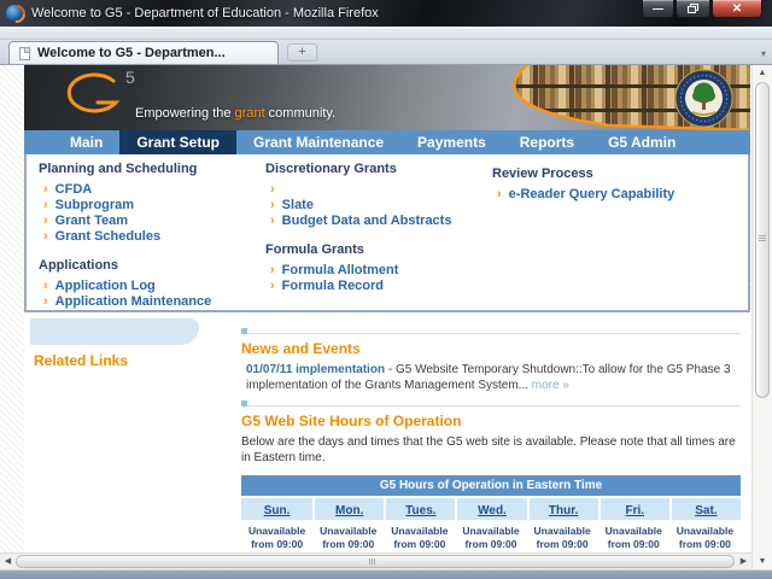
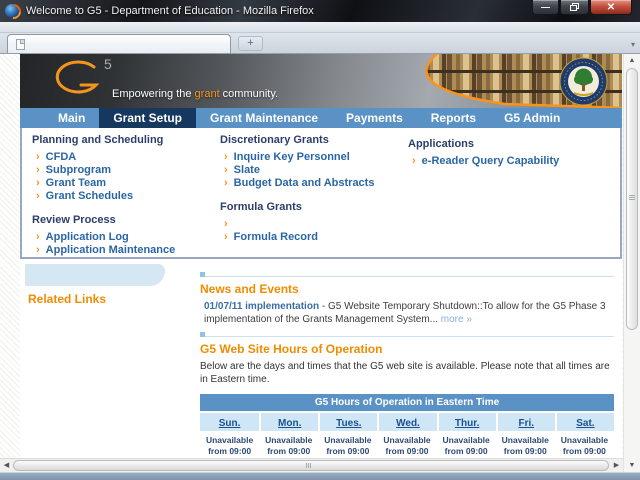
  Welcome to G5 - Department of Education - Mozilla Firefox
  —
  ✕
- Welcome to G5 - Departmen...
  +
  ▾
  5
  Empowering the grant community.
  Main
  Grant Setup
  Grant Maintenance
  Payments
  Reports
  G5 Admin
  Planning and Scheduling
  ›
  CFDA
  ›
  Subprogram
  ›
  Grant Team
  ›
  Grant Schedules
- Applications
+ Review Process
  ›
  Application Log
  ›
  Application Maintenance
  Discretionary Grants
  ›
+ Inquire Key Personnel
  ›
  Slate
  ›
  Budget Data and Abstracts
  Formula Grants
  ›
- Formula Allotment
  ›
  Formula Record
- Review Process
+ Applications
  ›
  e-Reader Query Capability
  Related Links
  News and Events
  01/07/11 implementation - G5 Website Temporary Shutdown::To allow for the G5 Phase 3 implementation of the Grants Management System... more »
  G5 Web Site Hours of Operation
  Below are the days and times that the G5 web site is available. Please note that all times are in Eastern time.
  G5 Hours of Operation in Eastern Time
  Sun.	Mon.	Tues.	Wed.	Thur.	Fri.	Sat.
